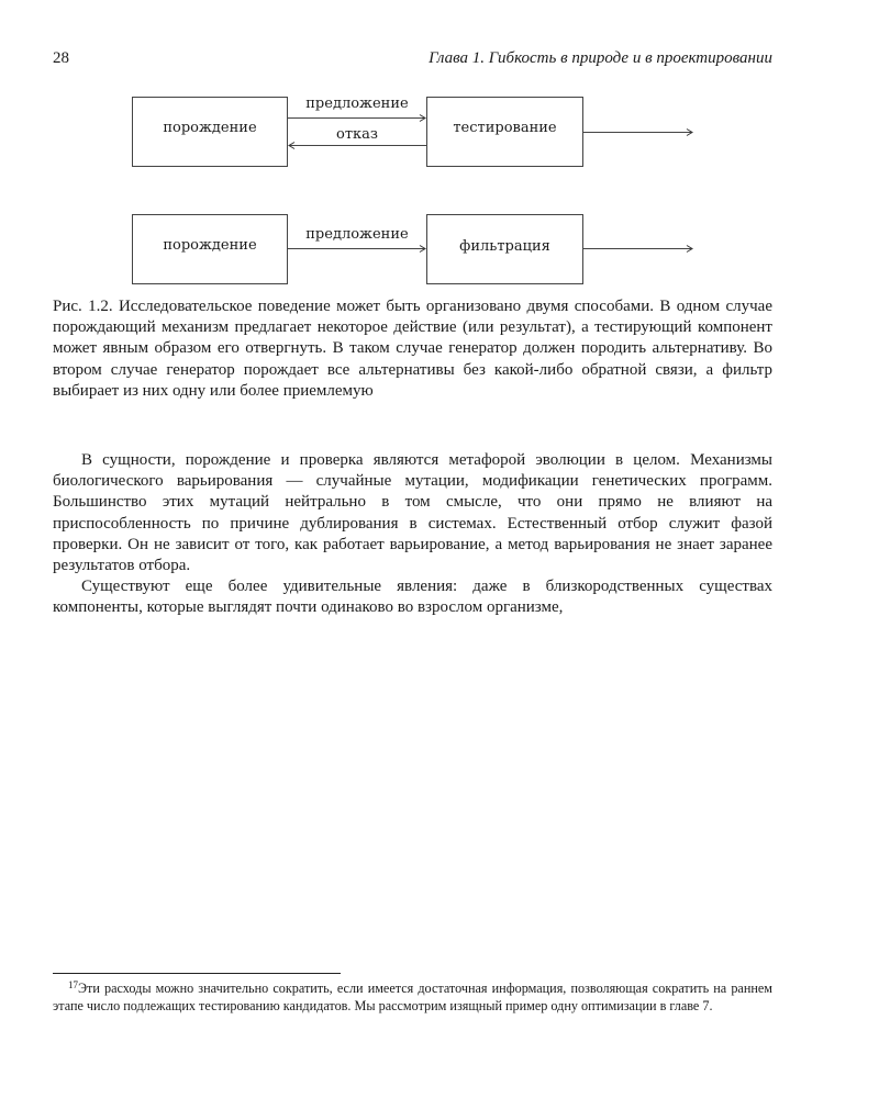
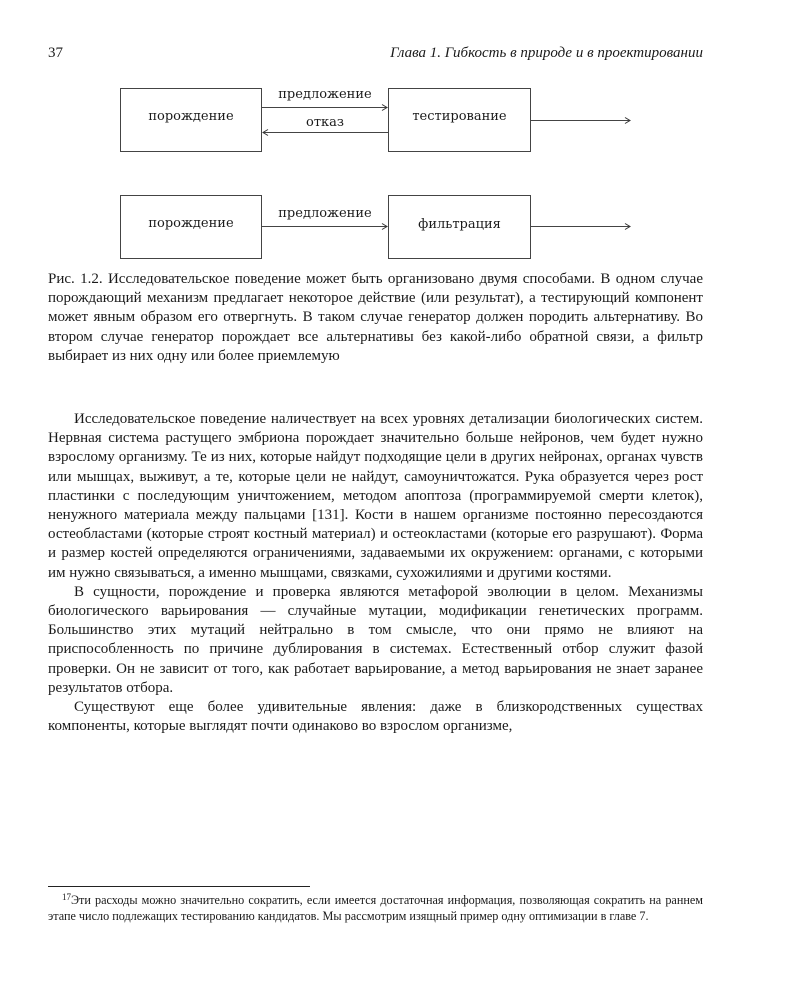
- 28
+ 37
  Глава 1. Гибкость в природе и в проектировании
  порождение
  тестирование
  предложение
  отказ
  порождение
  фильтрация
  предложение
  Рис. 1.2. Исследовательское поведение может быть организовано двумя способами. В одном случае порождающий механизм предлагает некоторое действие (или результат), а тестирующий компонент может явным образом его отвергнуть. В таком случае генератор должен породить альтернативу. Во втором случае генератор порождает все альтернативы без какой-либо обратной связи, а фильтр выбирает из них одну или более приемлемую
+ Исследовательское поведение наличествует на всех уровнях детализации биологических систем. Нервная система растущего эмбриона порождает значительно больше нейронов, чем будет нужно взрослому организму. Те из них, которые найдут подходящие цели в других нейронах, органах чувств или мышцах, выживут, а те, которые цели не найдут, самоуничтожатся. Рука образуется через рост пластинки с последующим уничтожением, методом апоптоза (программируемой смерти клеток), ненужного материала между пальцами [131]. Кости в нашем организме постоянно пересоздаются остеобластами (которые строят костный материал) и остеокластами (которые его разрушают). Форма и размер костей определяются ограничениями, задаваемыми их окружением: органами, с которыми им нужно связываться, а именно мышцами, связками, сухожилиями и другими костями.
  В сущности, порождение и проверка являются метафорой эволюции в целом. Механизмы биологического варьирования — случайные мутации, модификации генетических программ. Большинство этих мутаций нейтрально в том смысле, что они прямо не влияют на приспособленность по причине дублирования в системах. Естественный отбор служит фазой проверки. Он не зависит от того, как работает варьирование, а метод варьирования не знает заранее результатов отбора.
  Существуют еще более удивительные явления: даже в близкородственных существах компоненты, которые выглядят почти одинаково во взрослом организме,
  17Эти расходы можно значительно сократить, если имеется достаточная информация, позволяющая сократить на раннем этапе число подлежащих тестированию кандидатов. Мы рассмотрим изящный пример одну оптимизации в главе 7.
